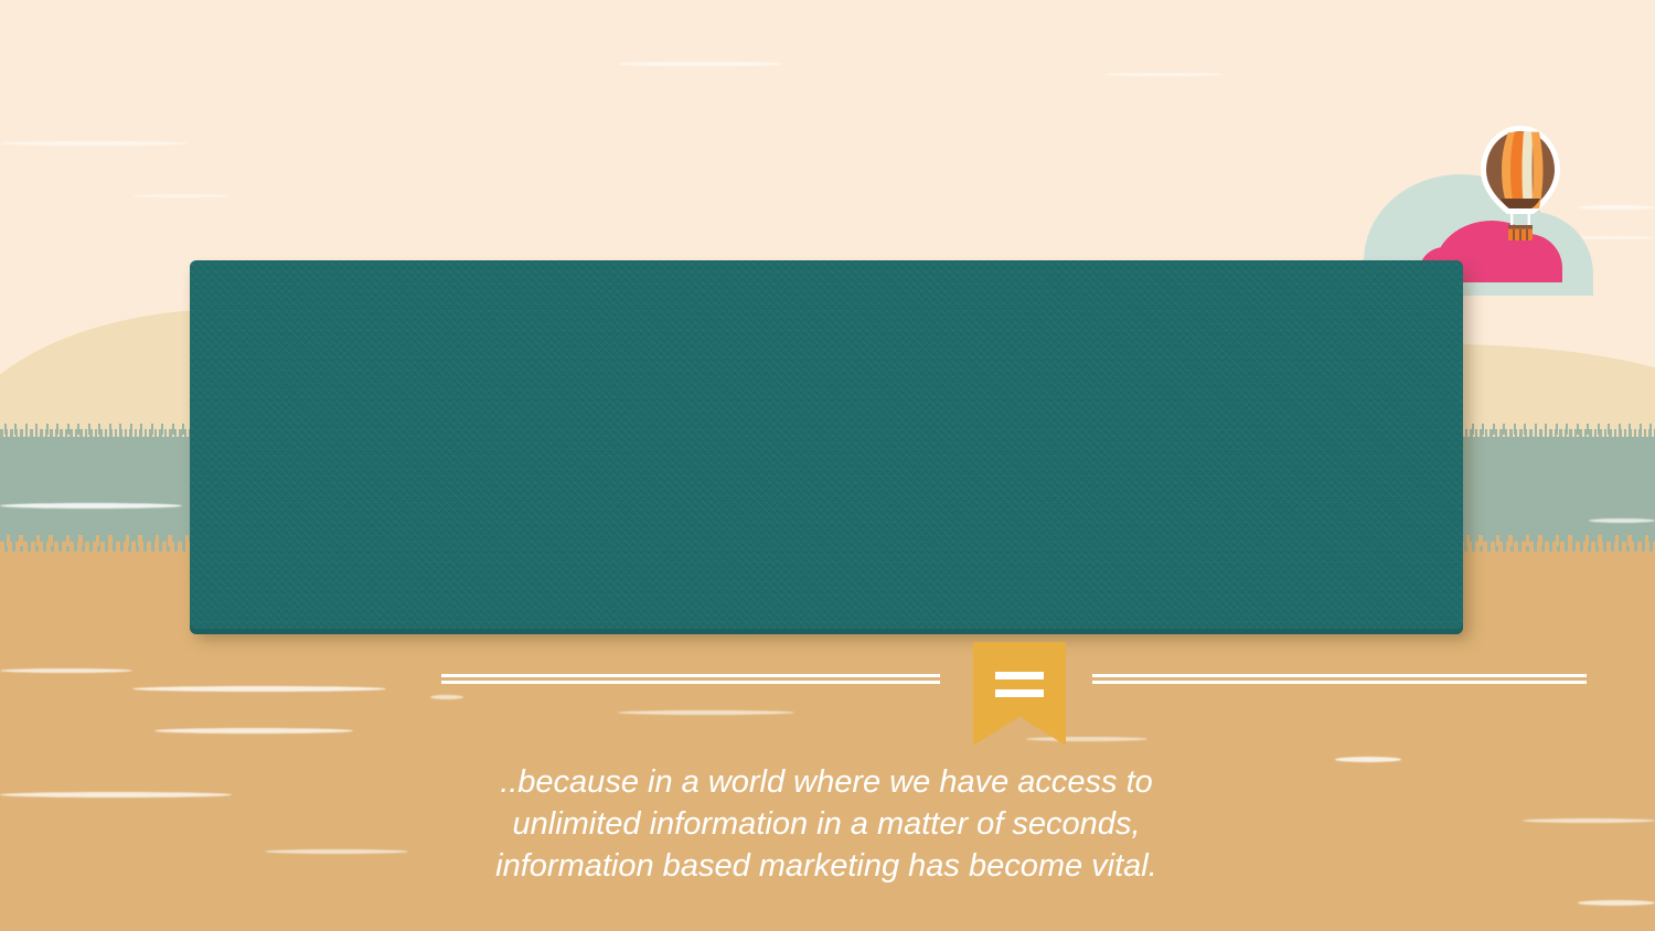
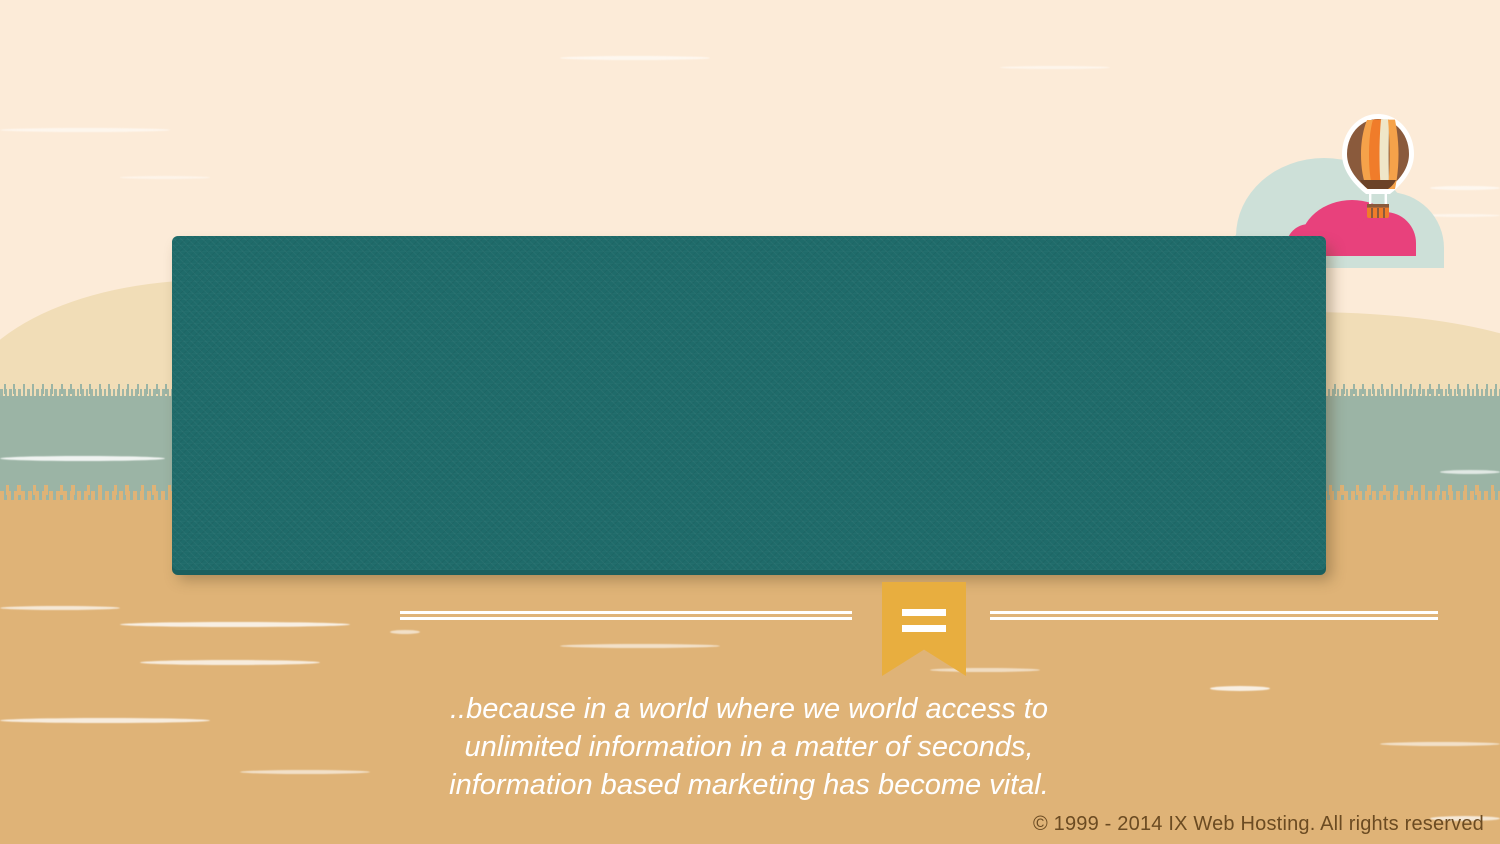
- ..because in a world where we have access to unlimited information in a matter of seconds, information based marketing has become vital.
+ ..because in a world where we world access to unlimited information in a matter of seconds, information based marketing has become vital.
+ © 1999 - 2014 IX Web Hosting. All rights reserved
